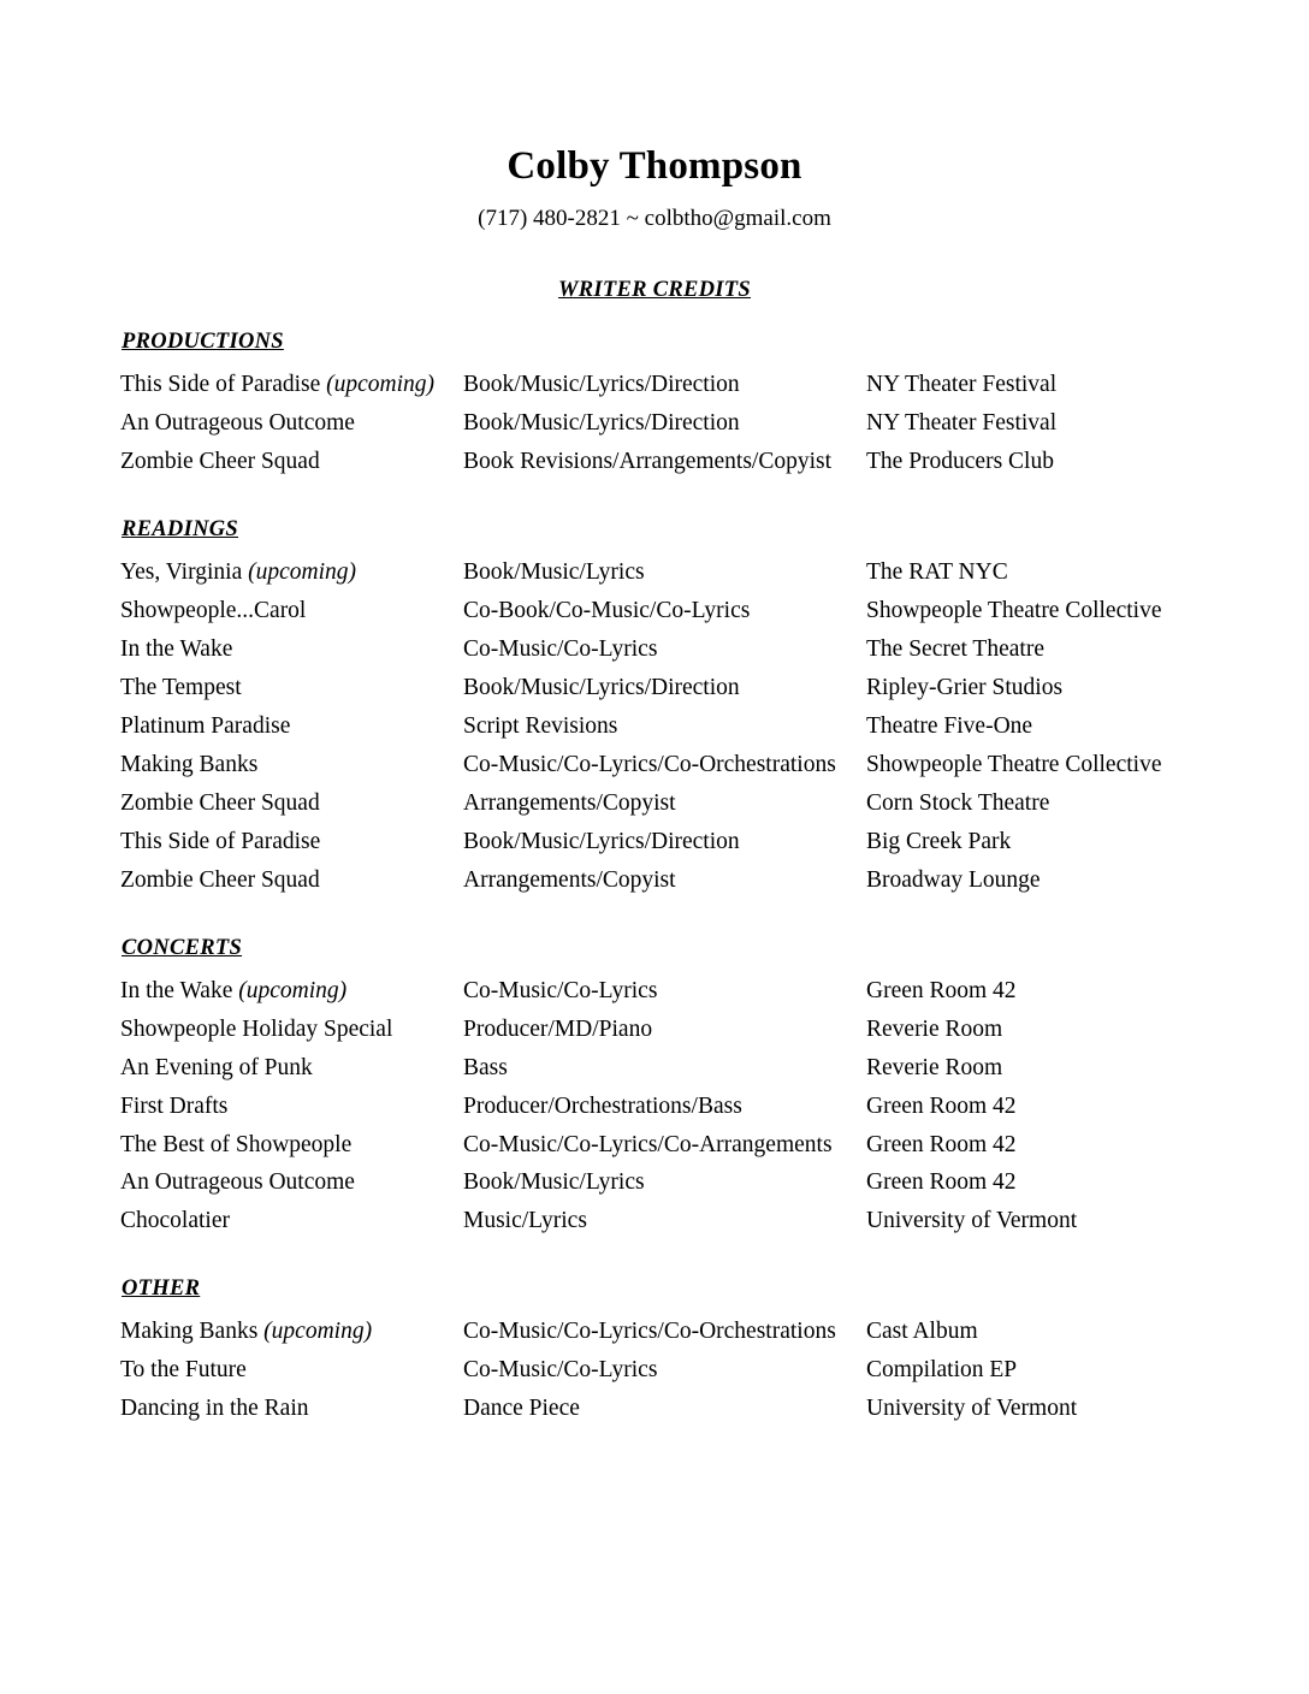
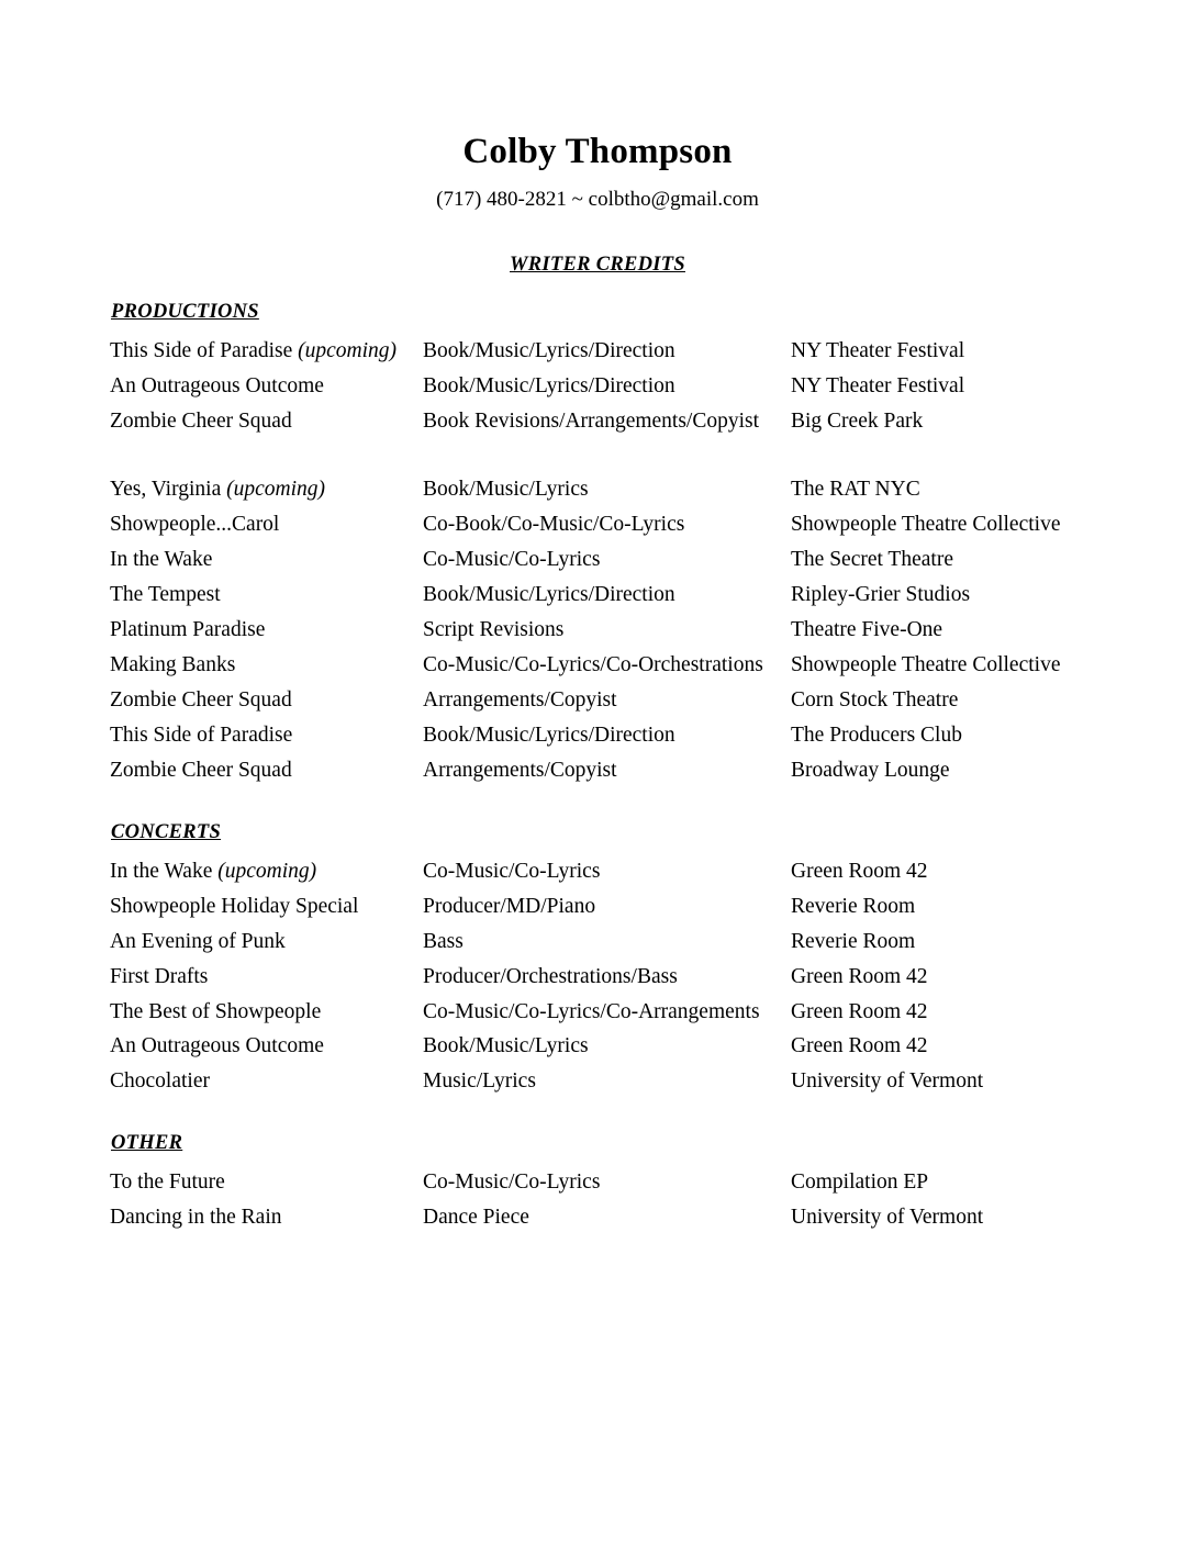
  Colby Thompson
  (717) 480-2821 ~ colbtho@gmail.com
  WRITER CREDITS
  PRODUCTIONS
  This Side of Paradise (upcoming)	Book/Music/Lyrics/Direction	NY Theater Festival
  An Outrageous Outcome	Book/Music/Lyrics/Direction	NY Theater Festival
- Zombie Cheer Squad	Book Revisions/Arrangements/Copyist	The Producers Club
+ Zombie Cheer Squad	Book Revisions/Arrangements/Copyist	Big Creek Park
- READINGS
  Yes, Virginia (upcoming)	Book/Music/Lyrics	The RAT NYC
  Showpeople...Carol	Co-Book/Co-Music/Co-Lyrics	Showpeople Theatre Collective
  In the Wake	Co-Music/Co-Lyrics	The Secret Theatre
  The Tempest	Book/Music/Lyrics/Direction	Ripley-Grier Studios
  Platinum Paradise	Script Revisions	Theatre Five-One
  Making Banks	Co-Music/Co-Lyrics/Co-Orchestrations	Showpeople Theatre Collective
  Zombie Cheer Squad	Arrangements/Copyist	Corn Stock Theatre
- This Side of Paradise	Book/Music/Lyrics/Direction	Big Creek Park
+ This Side of Paradise	Book/Music/Lyrics/Direction	The Producers Club
  Zombie Cheer Squad	Arrangements/Copyist	Broadway Lounge
  CONCERTS
  In the Wake (upcoming)	Co-Music/Co-Lyrics	Green Room 42
  Showpeople Holiday Special	Producer/MD/Piano	Reverie Room
  An Evening of Punk	Bass	Reverie Room
  First Drafts	Producer/Orchestrations/Bass	Green Room 42
  The Best of Showpeople	Co-Music/Co-Lyrics/Co-Arrangements	Green Room 42
  An Outrageous Outcome	Book/Music/Lyrics	Green Room 42
  Chocolatier	Music/Lyrics	University of Vermont
  OTHER
- Making Banks (upcoming)	Co-Music/Co-Lyrics/Co-Orchestrations	Cast Album
  To the Future	Co-Music/Co-Lyrics	Compilation EP
  Dancing in the Rain	Dance Piece	University of Vermont
